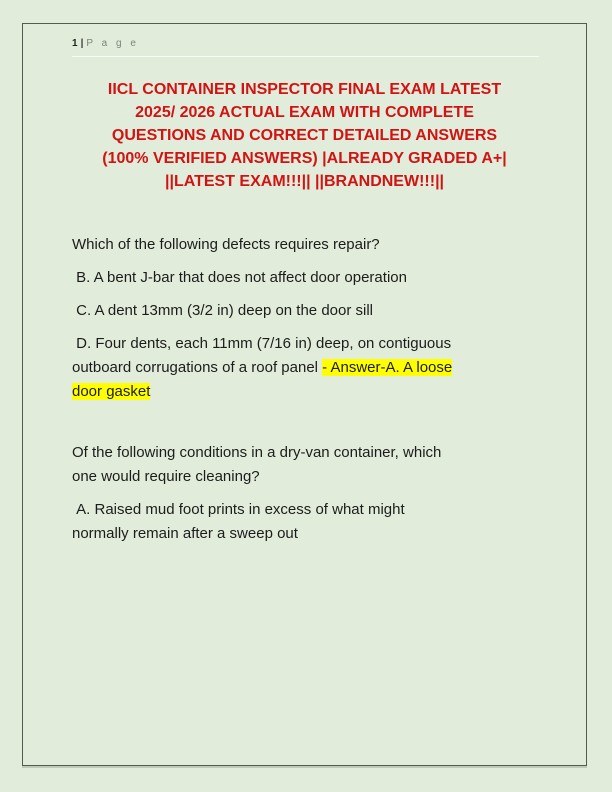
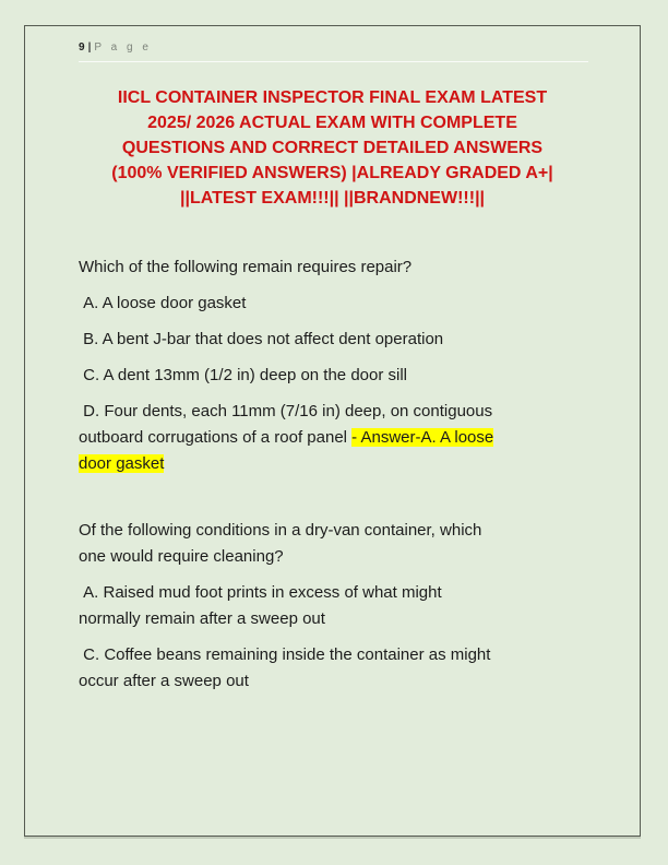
- 1 | P a g e
+ 9 | P a g e
  IICL CONTAINER INSPECTOR FINAL EXAM LATEST
  2025/ 2026 ACTUAL EXAM WITH COMPLETE
  QUESTIONS AND CORRECT DETAILED ANSWERS
  (100% VERIFIED ANSWERS) |ALREADY GRADED A+|
  ||LATEST EXAM!!!|| ||BRANDNEW!!!||
- Which of the following defects requires repair?
+ Which of the following remain requires repair?
+ A. A loose door gasket
- B. A bent J-bar that does not affect door operation
+ B. A bent J-bar that does not affect dent operation
- C. A dent 13mm (3/2 in) deep on the door sill
+ C. A dent 13mm (1/2 in) deep on the door sill
  D. Four dents, each 11mm (7/16 in) deep, on contiguous
  outboard corrugations of a roof panel - Answer-A. A loose
  door gasket
  Of the following conditions in a dry-van container, which
  one would require cleaning?
  A. Raised mud foot prints in excess of what might
  normally remain after a sweep out
+ C. Coffee beans remaining inside the container as might
+ occur after a sweep out
